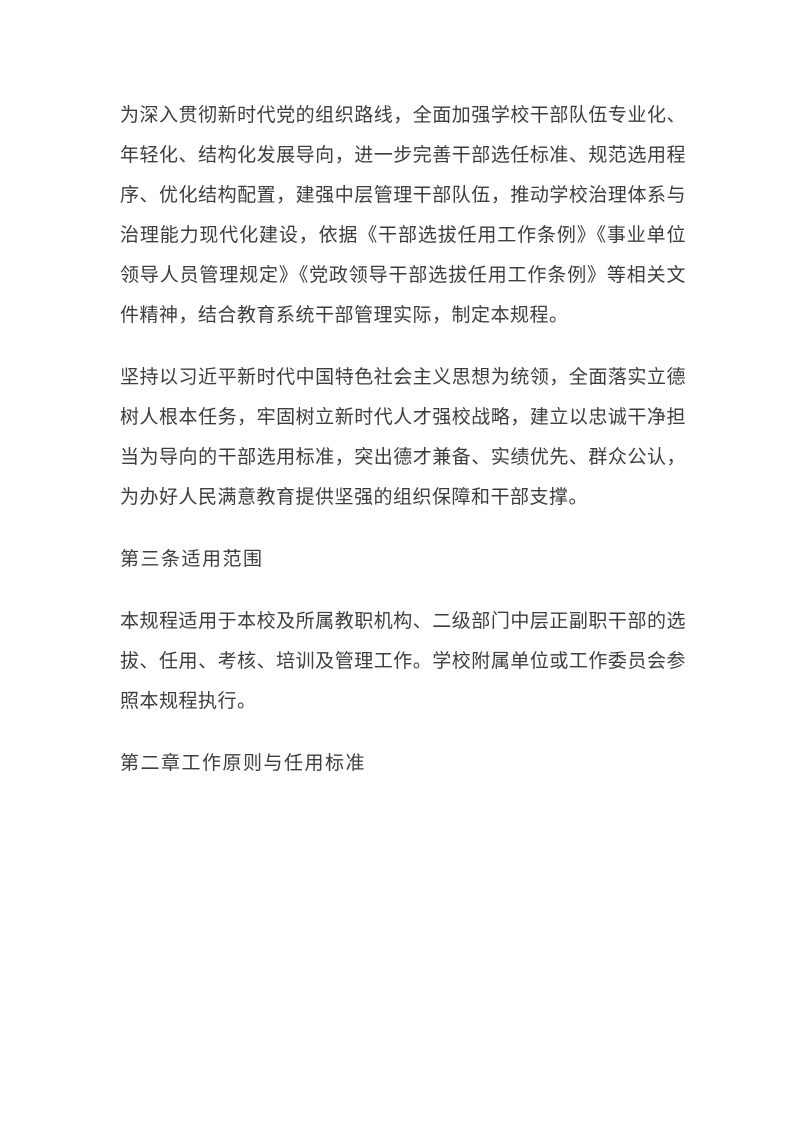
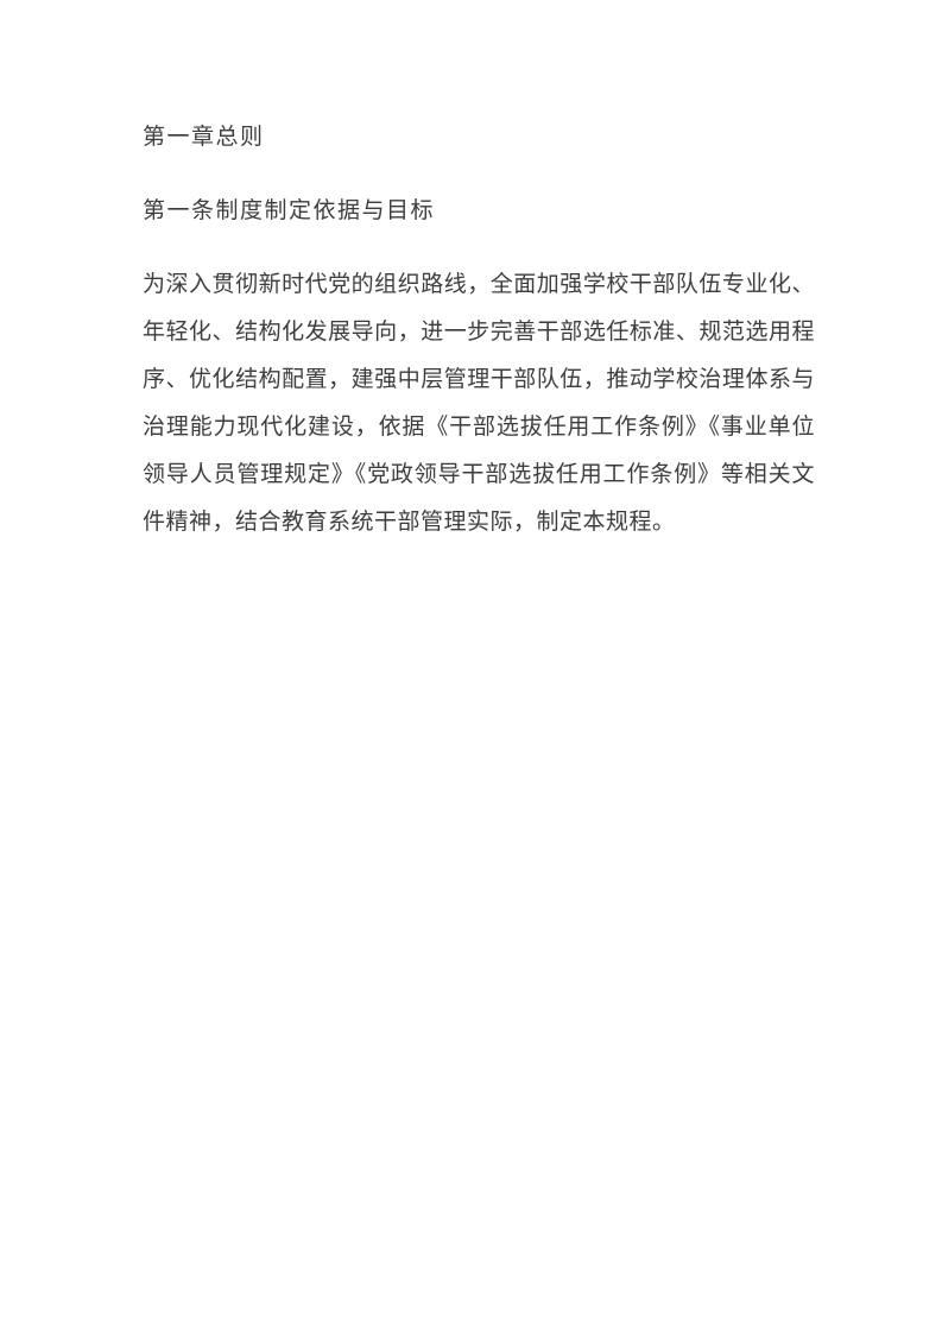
+ 第一章总则
+ 第一条制度制定依据与目标
  为深入贯彻新时代党的组织路线，全面加强学校干部队伍专业化、年轻化、结构化发展导向，进一步完善干部选任标准、规范选用程序、优化结构配置，建强中层管理干部队伍，推动学校治理体系与治理能力现代化建设，依据《干部选拔任用工作条例》《事业单位领导人员管理规定》《党政领导干部选拔任用工作条例》等相关文件精神，结合教育系统干部管理实际，制定本规程。
- 坚持以习近平新时代中国特色社会主义思想为统领，全面落实立德树人根本任务，牢固树立新时代人才强校战略，建立以忠诚干净担当为导向的干部选用标准，突出德才兼备、实绩优先、群众公认，为办好人民满意教育提供坚强的组织保障和干部支撑。
- 第三条适用范围
- 本规程适用于本校及所属教职机构、二级部门中层正副职干部的选拔、任用、考核、培训及管理工作。学校附属单位或工作委员会参照本规程执行。
- 第二章工作原则与任用标准
